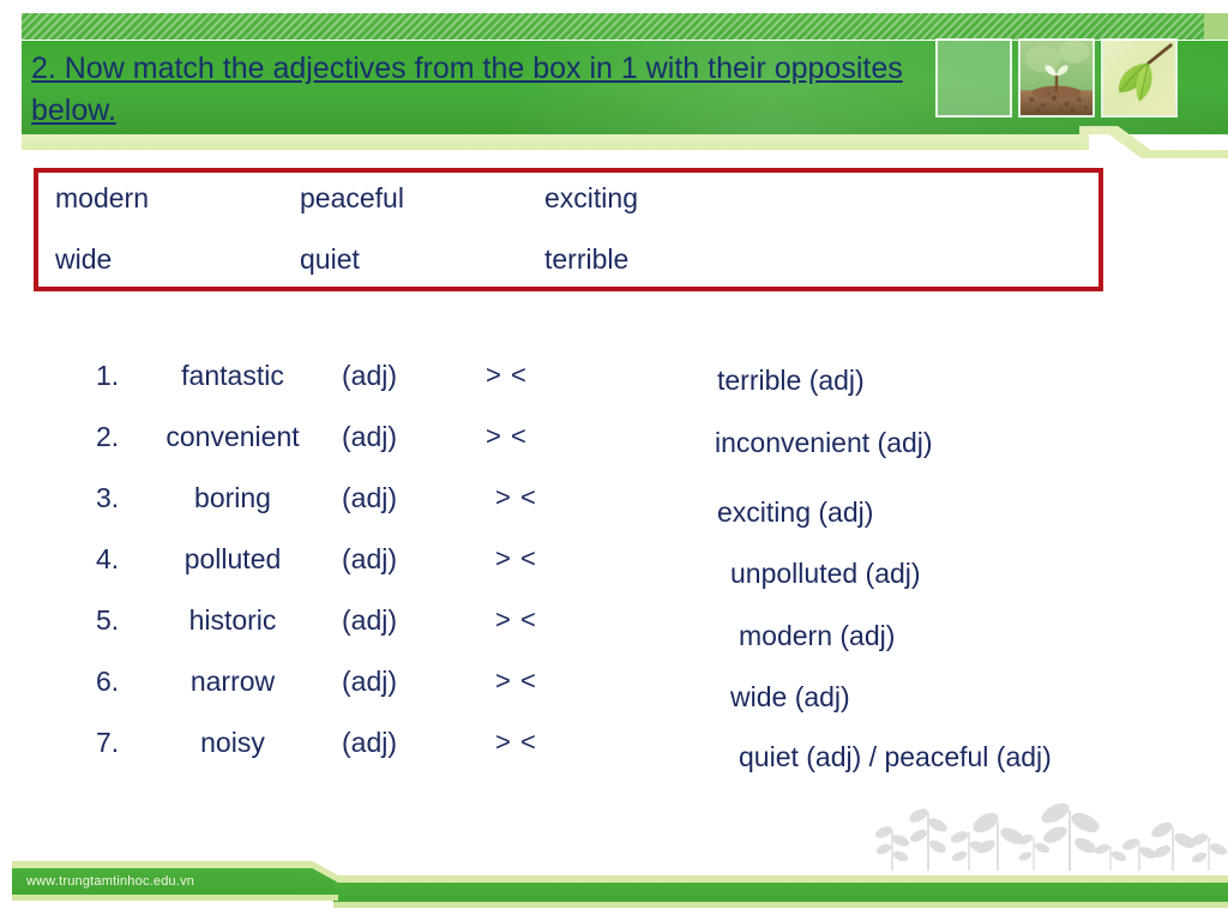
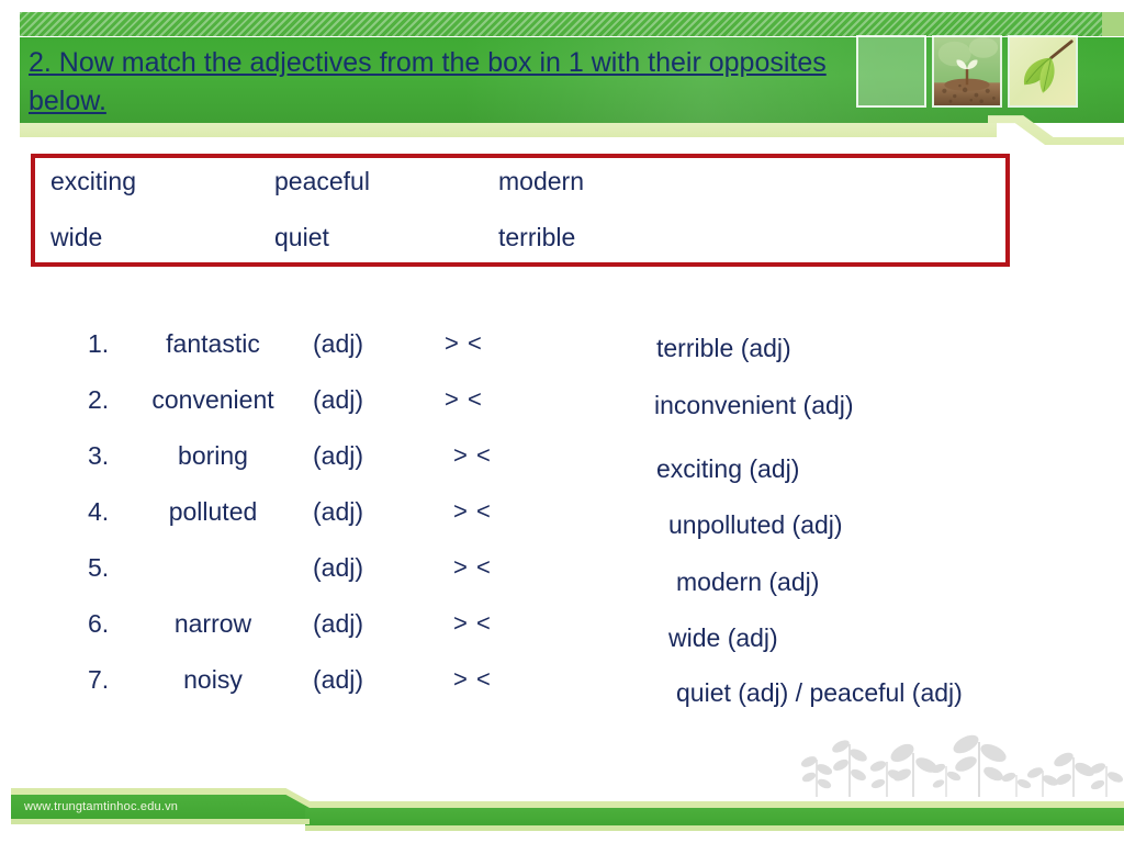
  2. Now match the adjectives from the box in 1 with their opposites below.
- modern
+ exciting
  peaceful
- exciting
+ modern
  wide
  quiet
  terrible
  1.
  fantastic
  (adj)
  > <
  2.
  convenient
  (adj)
  > <
  3.
  boring
  (adj)
  > <
  4.
  polluted
  (adj)
  > <
  5.
- historic
  (adj)
  > <
  6.
  narrow
  (adj)
  > <
  7.
  noisy
  (adj)
  > <
  terrible (adj)
  inconvenient (adj)
  exciting (adj)
  unpolluted (adj)
  modern (adj)
  wide (adj)
  quiet (adj) / peaceful (adj)
  www.trungtamtinhoc.edu.vn
